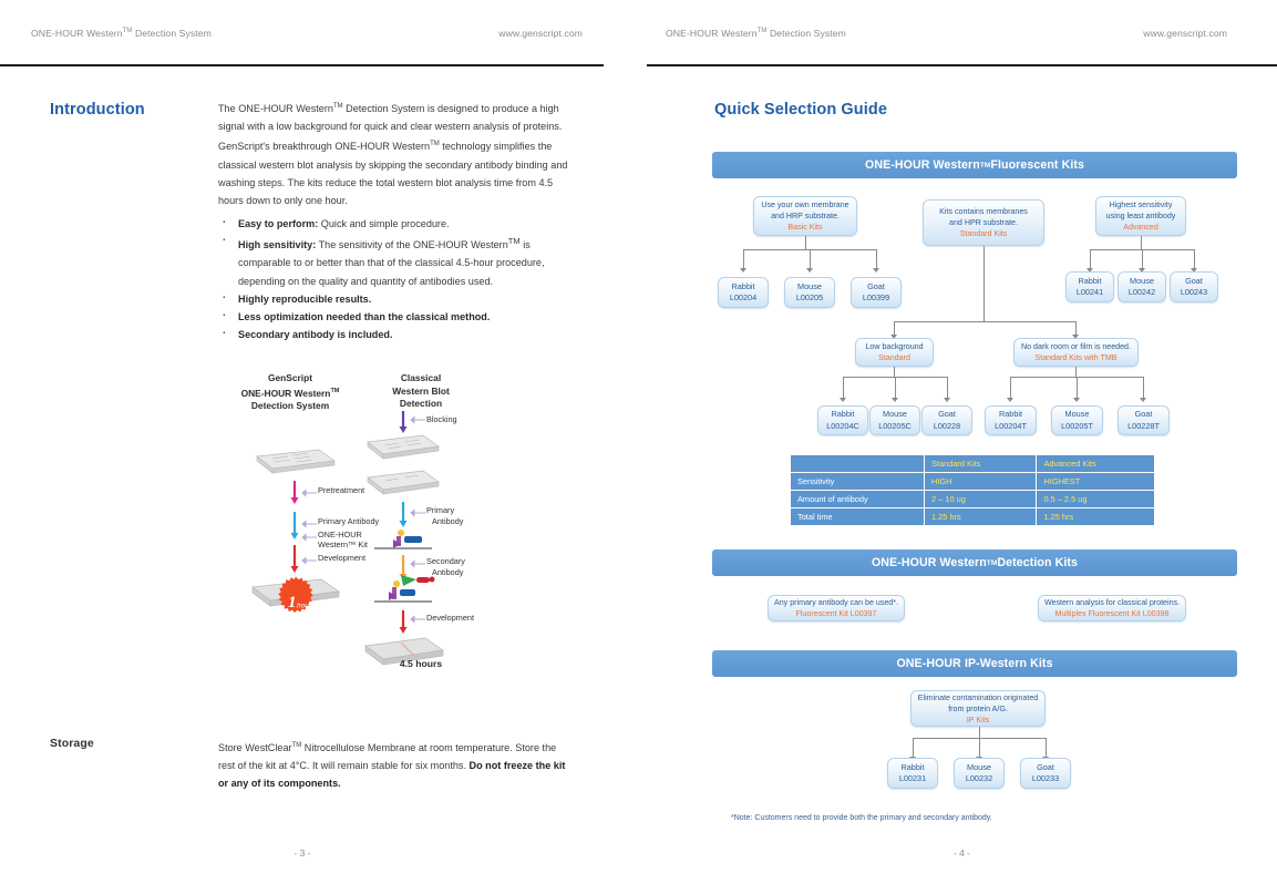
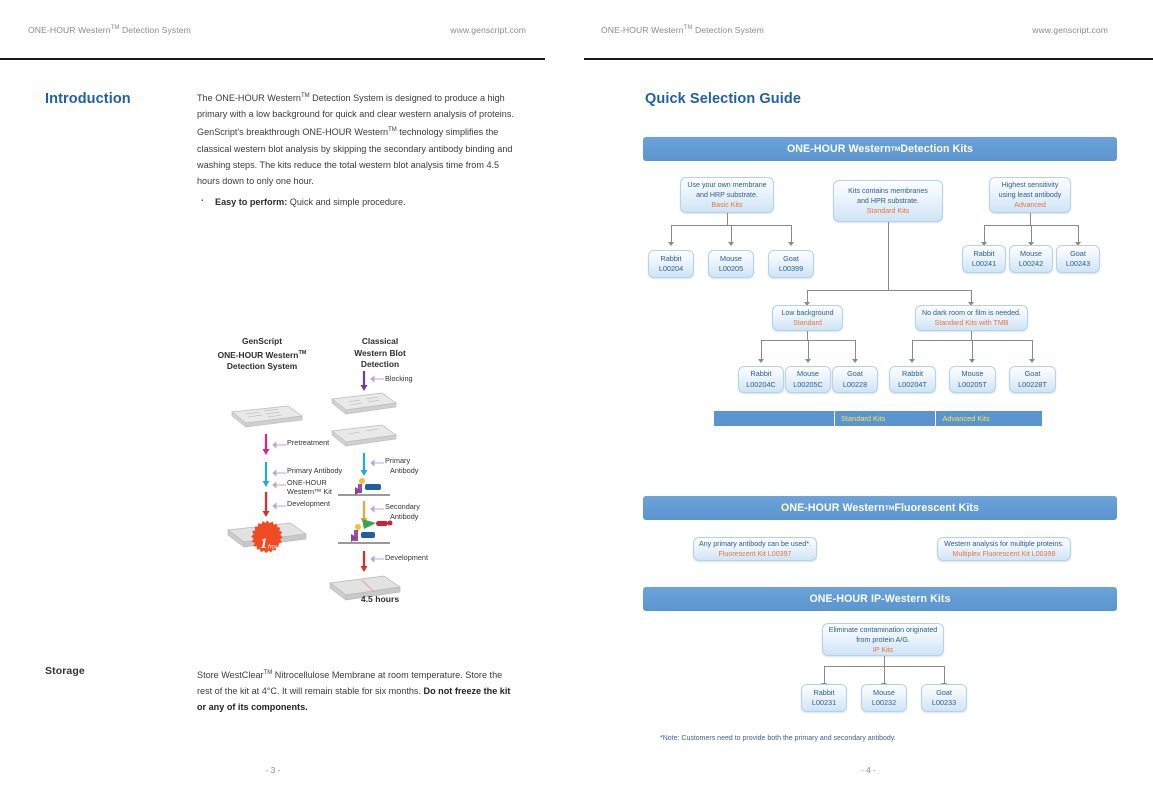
  ONE-HOUR Western Detection System
  www.genscript.com
  Introduction
- The ONE-HOUR Western Detection System is designed to produce a high signal with a low background for quick and clear western analysis of proteins. GenScript's breakthrough ONE-HOUR Western technology simplifies the classical western blot analysis by skipping the secondary antibody binding and washing steps. The kits reduce the total western blot analysis time from 4.5 hours down to only one hour.
+ The ONE-HOUR Western Detection System is designed to produce a high primary with a low background for quick and clear western analysis of proteins. GenScript's breakthrough ONE-HOUR Western technology simplifies the classical western blot analysis by skipping the secondary antibody binding and washing steps. The kits reduce the total western blot analysis time from 4.5 hours down to only one hour.
  Easy to perform: Quick and simple procedure.
- High sensitivity: The sensitivity of the ONE-HOUR WesternTM is comparable to or better than that of the classical 4.5-hour procedure, depending on the quality and quantity of antibodies used.
- Highly reproducible results.
- Less optimization needed than the classical method.
- Secondary antibody is included.
  GenScript
  ONE-HOUR Western
  Detection System
  Pretreatment
  Primary Antibody
  ONE-HOUR
  Western™ Kit
  Development
  Classical
  Western Blot
  Detection
  Blocking
  Primary
  Antibody
  Secondary
  Antibody
  Development
  4.5 hours
  1
  Storage
  Store WestClear Nitrocellulose Membrane at room temperature. Store the rest of the kit at 4°C. It will remain stable for six months. Do not freeze the kit or any of its components.
  - 3 -
  ONE-HOUR Western Detection System
  www.genscript.com
  - 4 -
  Quick Selection Guide
  ONE-HOUR Western
- Fluorescent Kits
+ Detection Kits
  Use your own membrane
  and HRP substrate.
  Basic Kits
  Kits contains membranes
  and HPR substrate.
  Standard Kits
  Highest sensitivity
  using least antibody
  Advanced
  Rabbit
  L00204
  Mouse
  L00205
  Goat
  L00399
  Rabbit
  L00241
  Mouse
  L00242
  Goat
  L00243
  Low background
  Standard
  No dark room or film is needed.
  Standard Kits with TMB
  Rabbit
  L00204C
  Mouse
  L00205C
  Goat
  L00228
  Rabbit
  L00204T
  Mouse
  L00205T
  Goat
  L00228T
  	Standard Kits	Advanced Kits
- Sensitivity	HIGH	HIGHEST
- Amount of antibody	2 – 10 ug	0.5 – 2.5 ug
- Total time	1.25 hrs	1.25 hrs
  ONE-HOUR Western
- Detection Kits
+ Fluorescent Kits
  Any primary antibody can be used*.
  Fluorescent Kit L00397
- Western analysis for classical proteins.
+ Western analysis for multiple proteins.
  Multiplex Fluorescent Kit L00398
  ONE-HOUR IP-Western Kits
  Eliminate contamination originated
  from protein A/G.
  IP Kits
  Rabbit
  L00231
  Mouse
  L00232
  Goat
  L00233
